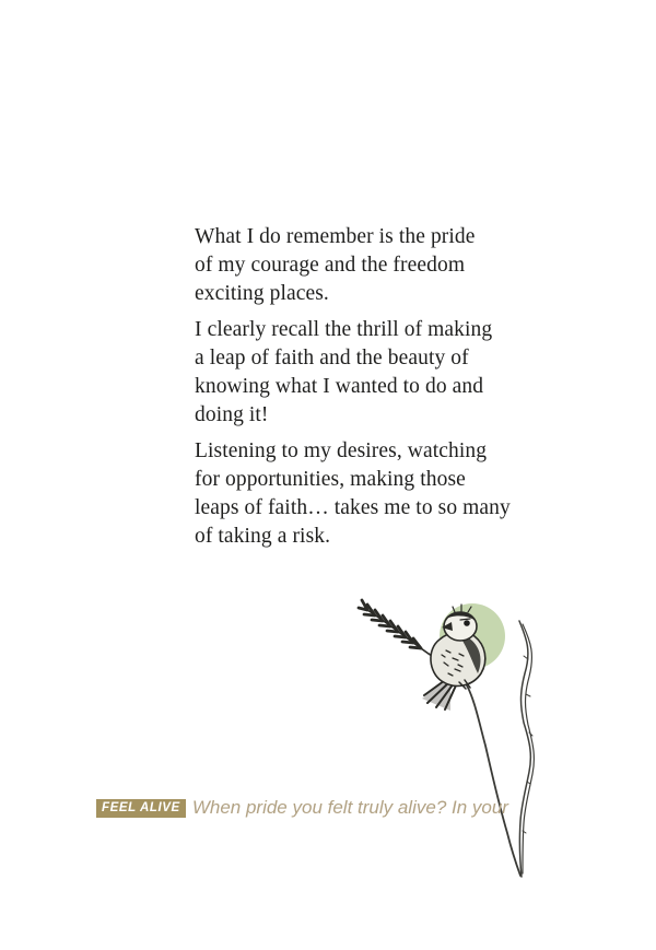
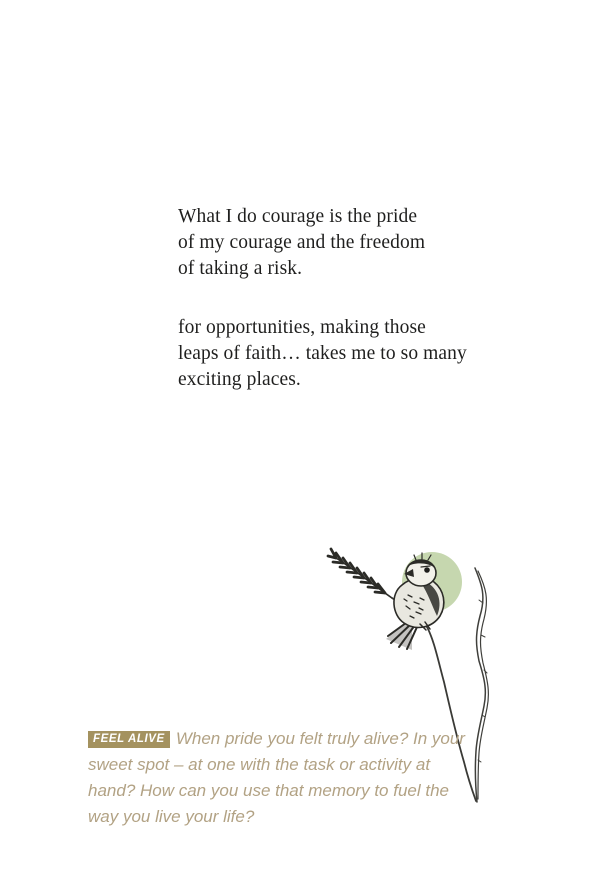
- What I do remember is the pride
+ What I do courage is the pride
  of my courage and the freedom
- exciting places.
+ of taking a risk.
- I clearly recall the thrill of making
- a leap of faith and the beauty of
- knowing what I wanted to do and
- doing it!
- Listening to my desires, watching
  for opportunities, making those
  leaps of faith… takes me to so many
- of taking a risk.
+ exciting places.
  FEEL ALIVE When pride you felt truly alive? In your
+ sweet spot – at one with the task or activity at
+ hand? How can you use that memory to fuel the
+ way you live your life?
